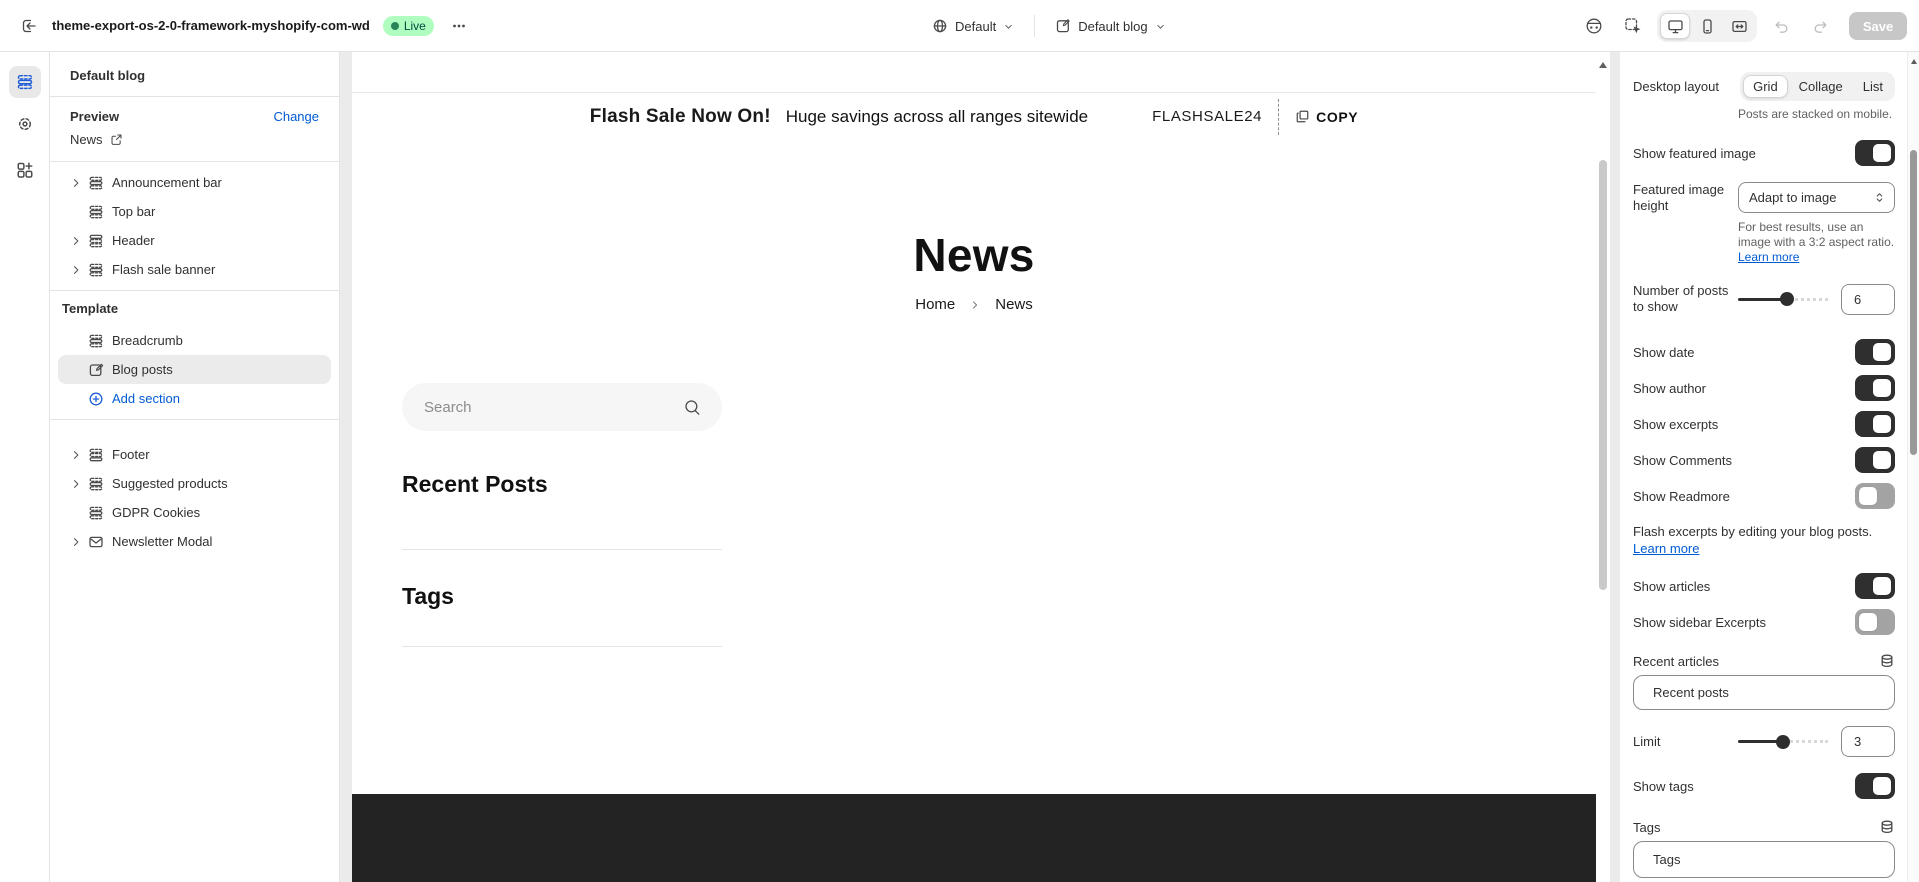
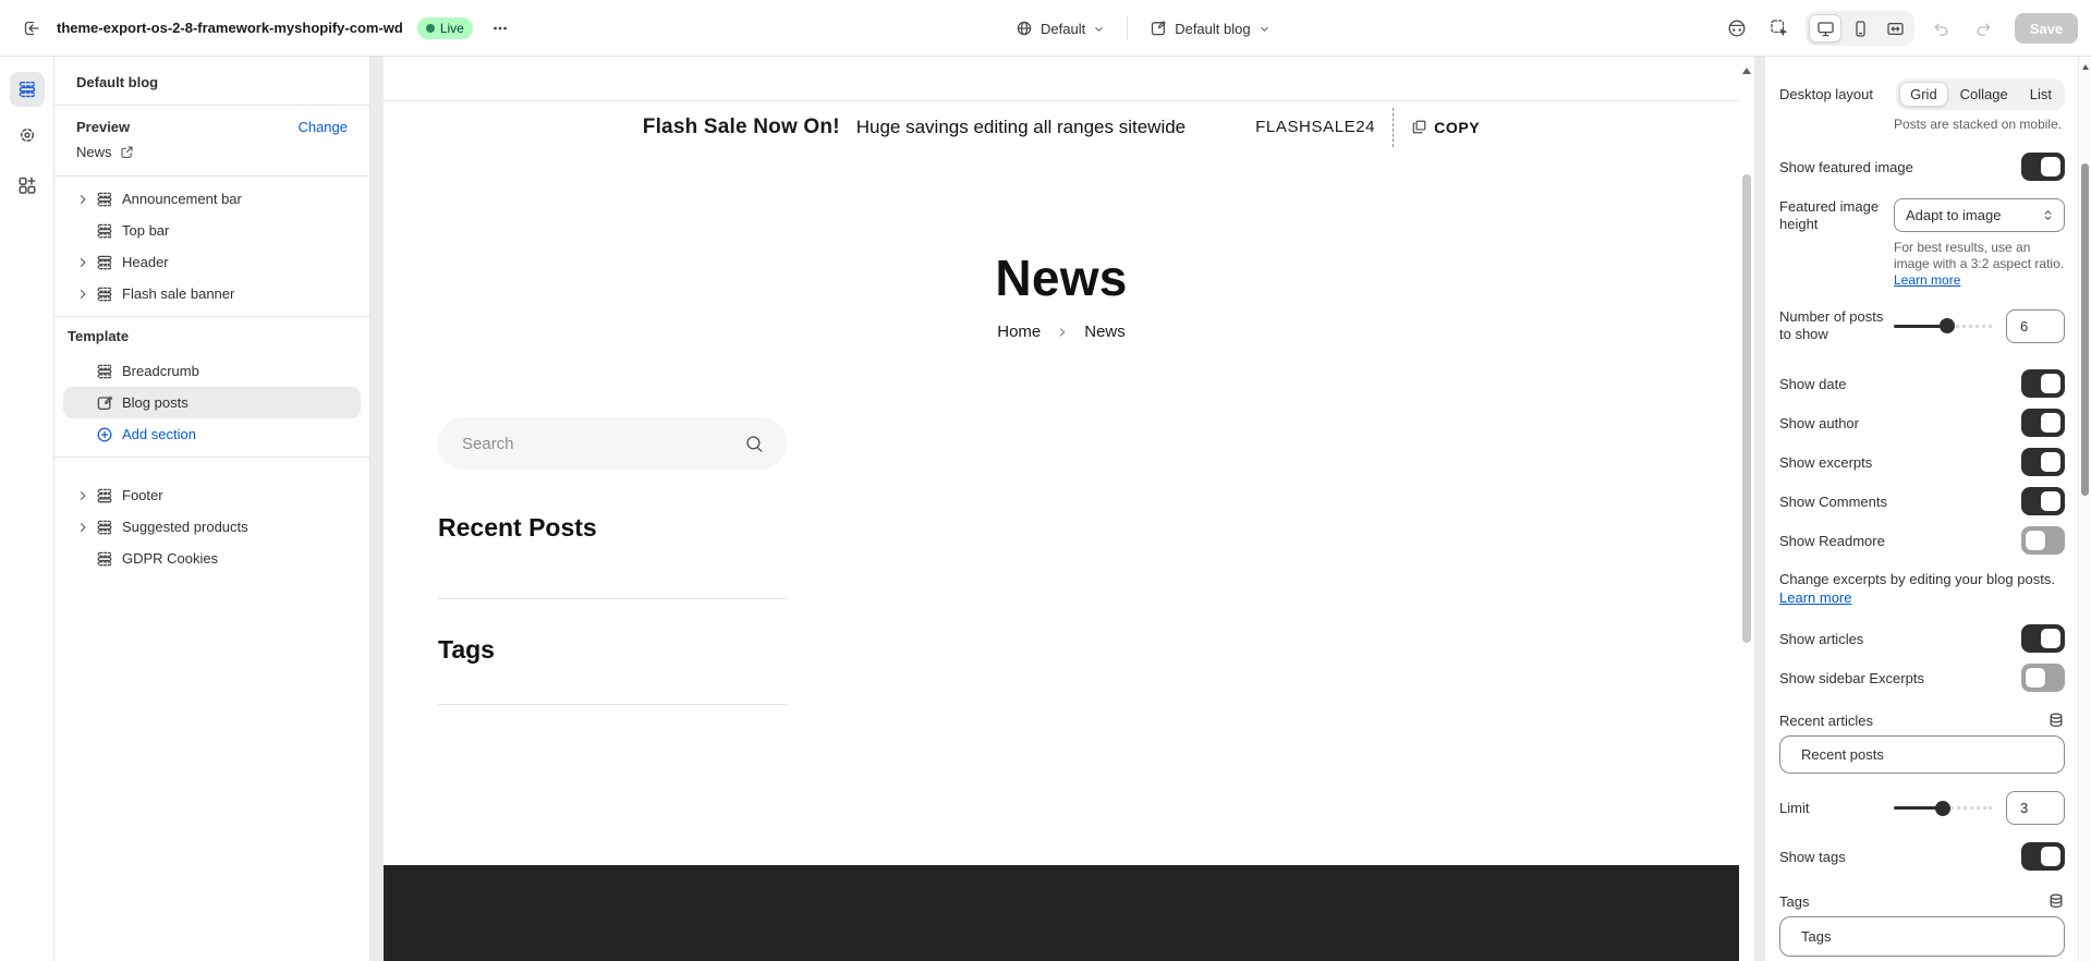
- theme-export-os-2-0-framework-myshopify-com-wd
+ theme-export-os-2-8-framework-myshopify-com-wd
  Live
  Default
  Default blog
  Save
  Default blog
  Preview
  Change
  News
  Announcement bar
  Top bar
  Header
  Flash sale banner
  Template
  Breadcrumb
  Blog posts
  Add section
  Footer
  Suggested products
  GDPR Cookies
- Newsletter Modal
  Flash Sale Now On!
- Huge savings across all ranges sitewide
+ Huge savings editing all ranges sitewide
  FLASHSALE24
  COPY
  News
  Home
  News
  Search
  Recent Posts
  Tags
  Desktop layout
  Grid
  Collage
  List
  Posts are stacked on mobile.
  Show featured image
  Featured image height
  Adapt to image
  For best results, use an image with a 3:2 aspect ratio.
  Learn more
  Number of posts to show
  6
  Show date
  Show author
  Show excerpts
  Show Comments
  Show Readmore
- Flash excerpts by editing your blog posts.
+ Change excerpts by editing your blog posts.
  Learn more
  Show articles
  Show sidebar Excerpts
  Recent articles
  Recent posts
  Limit
  3
  Show tags
  Tags
  Tags
